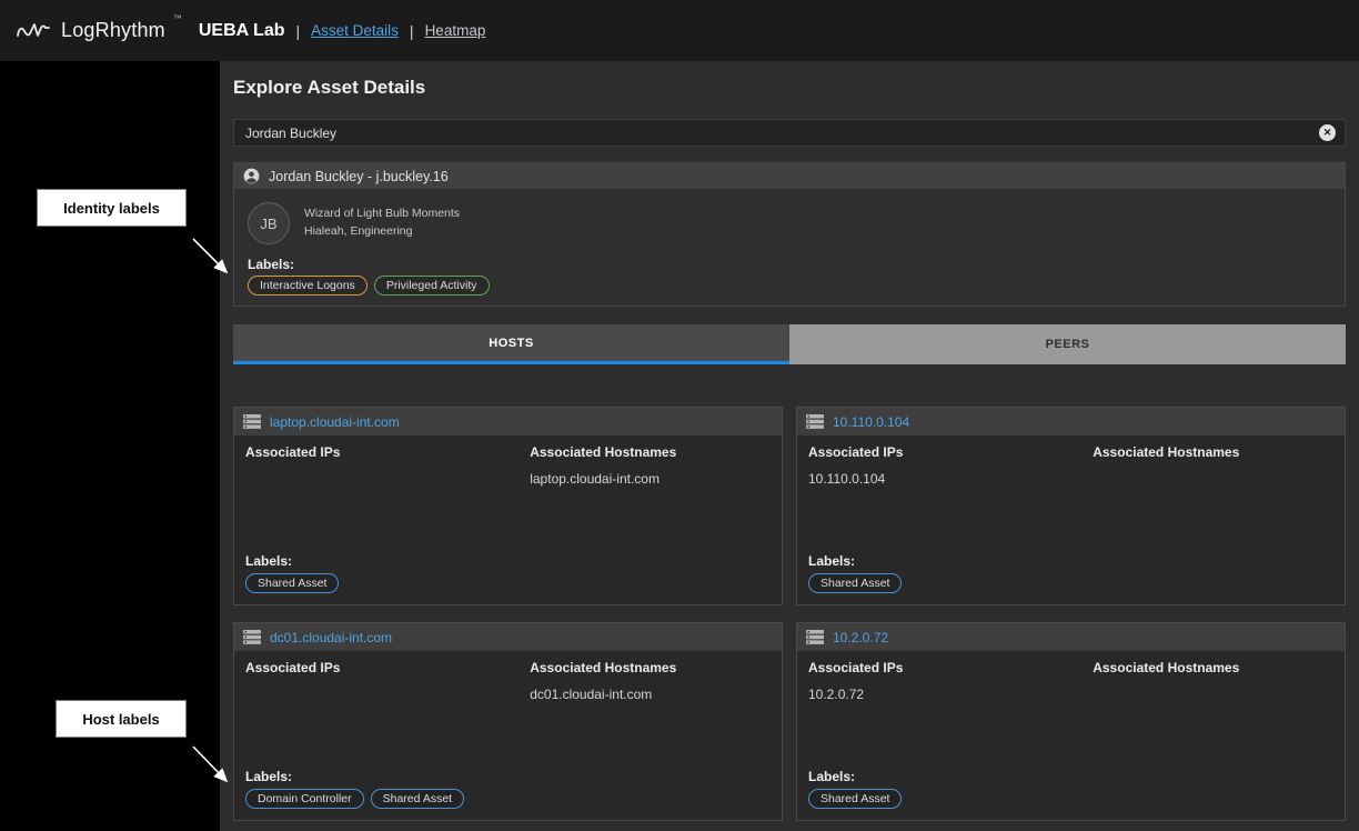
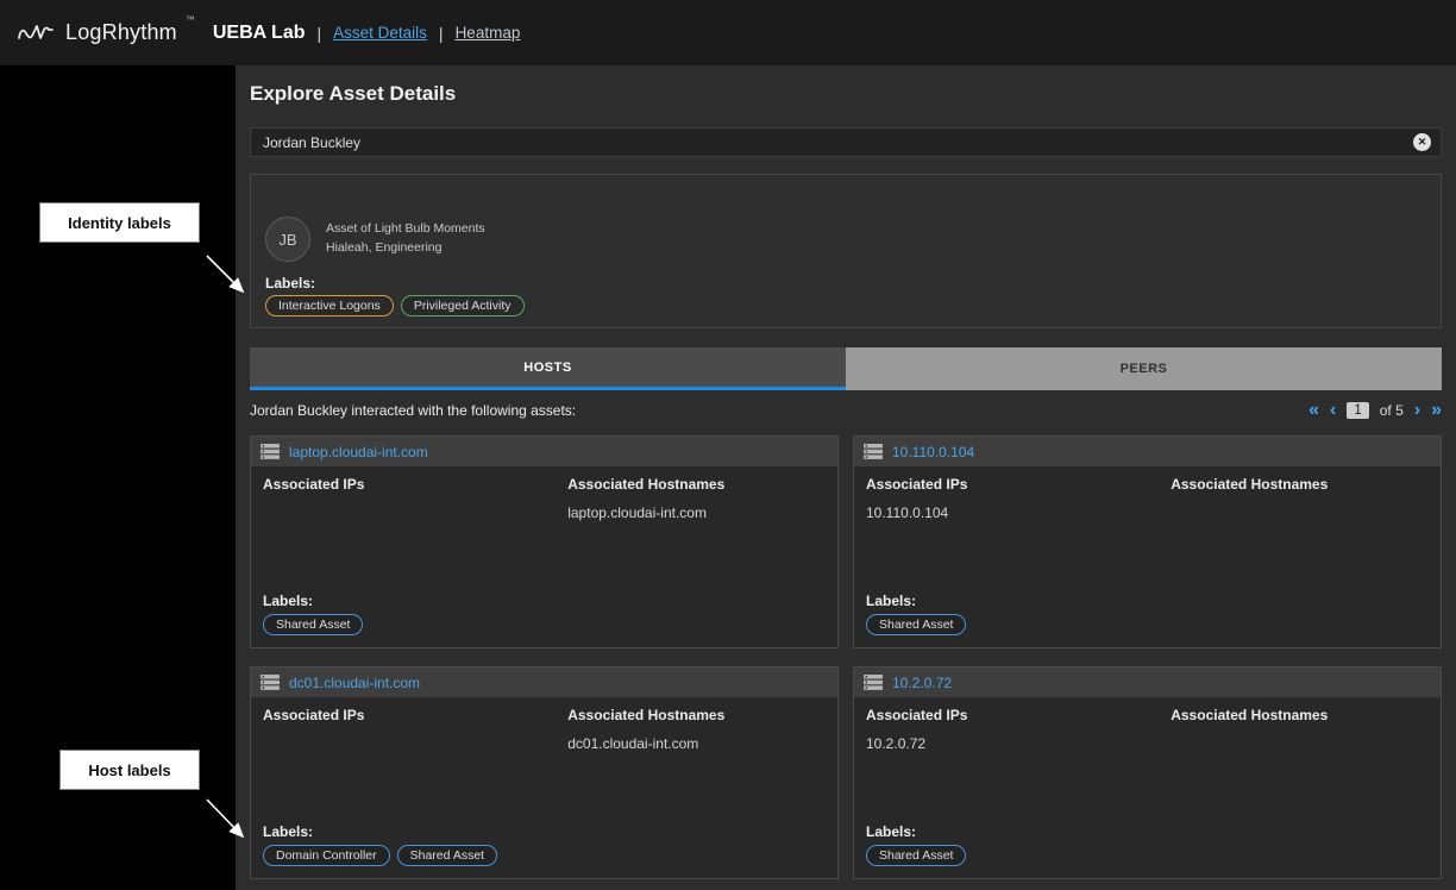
  LogRhythm
  ™
  UEBA Lab
  |
  Asset Details
  |
  Heatmap
  Explore Asset Details
  Jordan Buckley
  ✕
- Jordan Buckley - j.buckley.16
  JB
- Wizard of Light Bulb Moments
+ Asset of Light Bulb Moments
  Hialeah, Engineering
  Labels:
  Interactive Logons
  Privileged Activity
  HOSTS
  PEERS
+ Jordan Buckley interacted with the following assets:
+ «
+ ‹
+ 1
+ of 5
+ ›
+ »
  laptop.cloudai-int.com
  Associated IPs
  Associated Hostnames
  laptop.cloudai-int.com
  Labels:
  Shared Asset
  10.110.0.104
  Associated IPs
  Associated Hostnames
  10.110.0.104
  Labels:
  Shared Asset
  dc01.cloudai-int.com
  Associated IPs
  Associated Hostnames
  dc01.cloudai-int.com
  Labels:
  Domain Controller
  Shared Asset
  10.2.0.72
  Associated IPs
  Associated Hostnames
  10.2.0.72
  Labels:
  Shared Asset
  Identity labels
  Host labels
